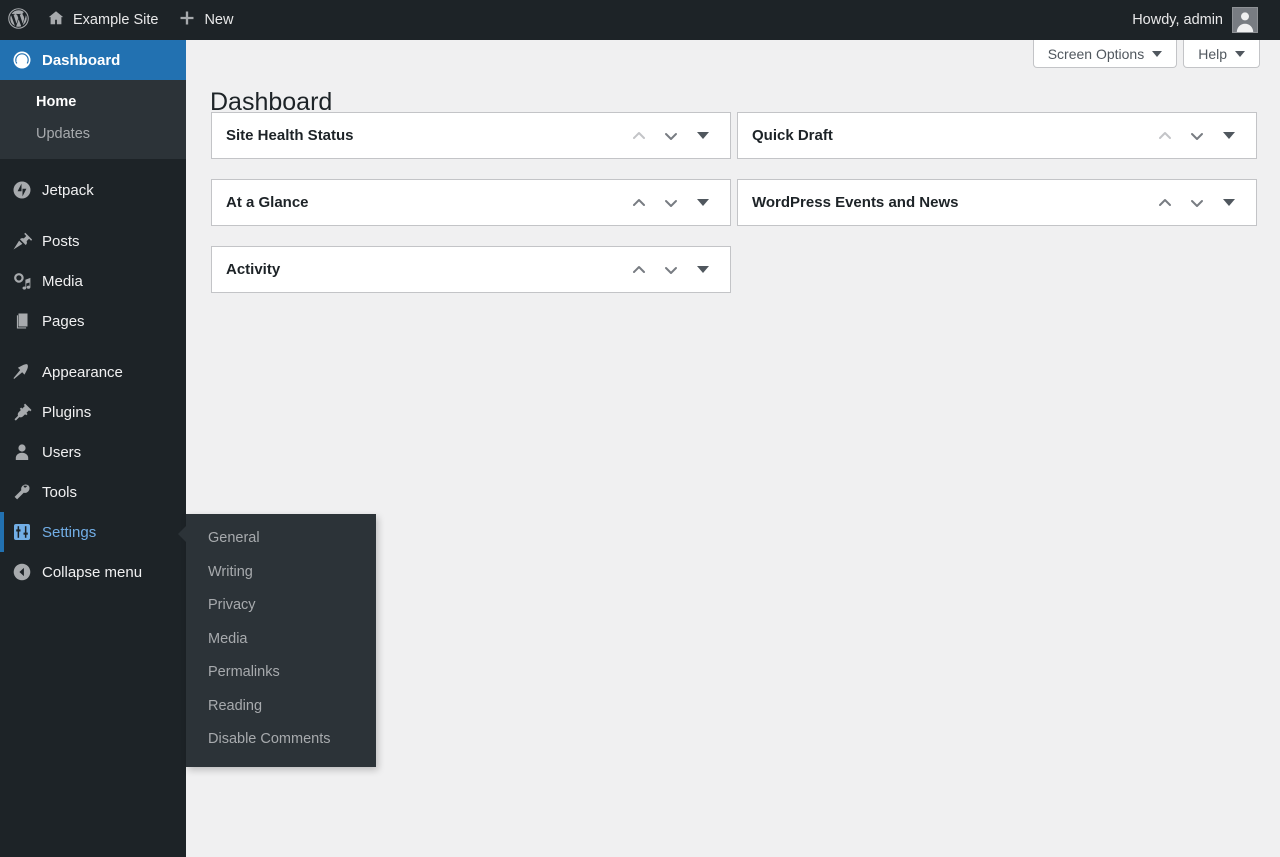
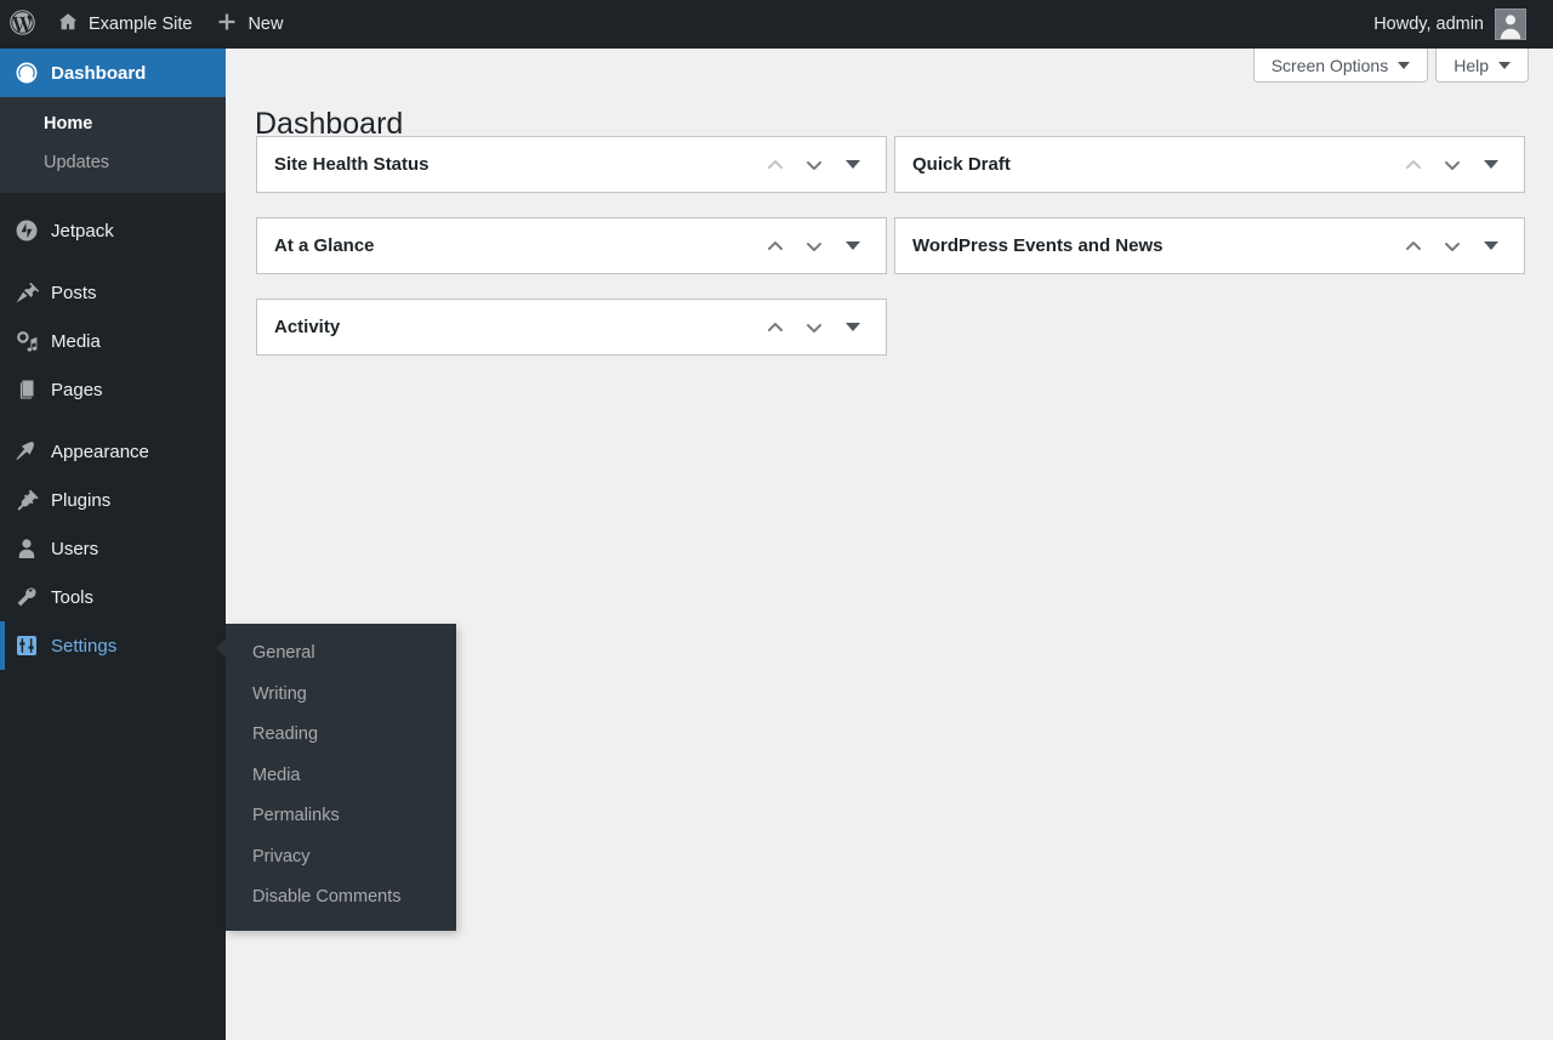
  Example Site
  New
  Howdy, admin
  Dashboard
  Home
  Updates
  Jetpack
  Posts
  Media
  Pages
  Appearance
  Plugins
  Users
  Tools
  Settings
- Collapse menu
  General
  Writing
- Privacy
+ Reading
  Media
  Permalinks
- Reading
+ Privacy
  Disable Comments
  Screen Options
  Help
  Dashboard
  Site Health Status
  At a Glance
  Activity
  Quick Draft
  WordPress Events and News
